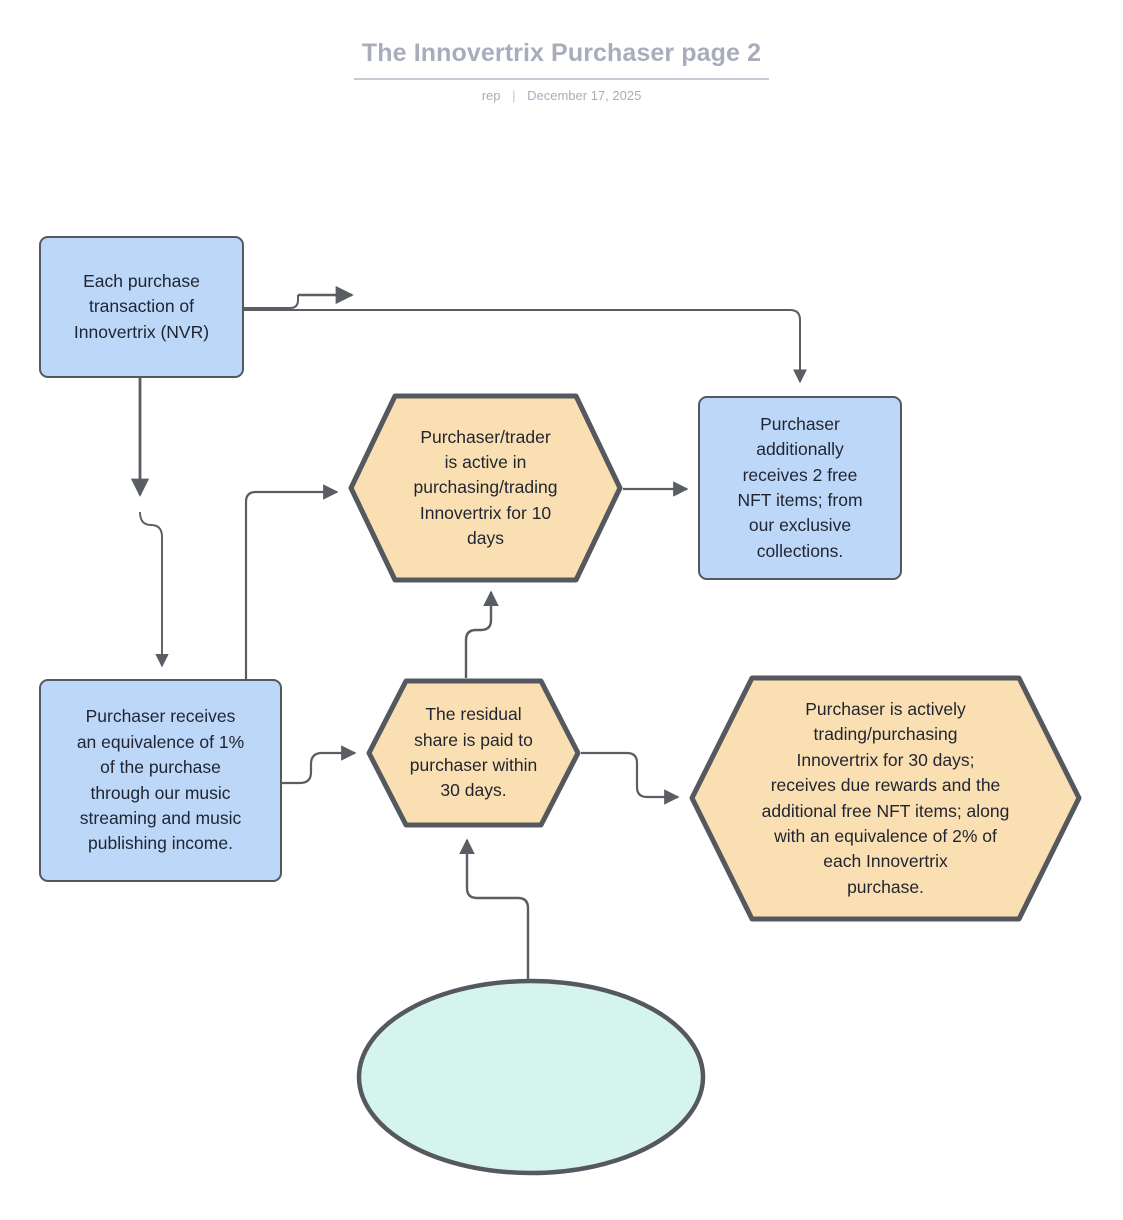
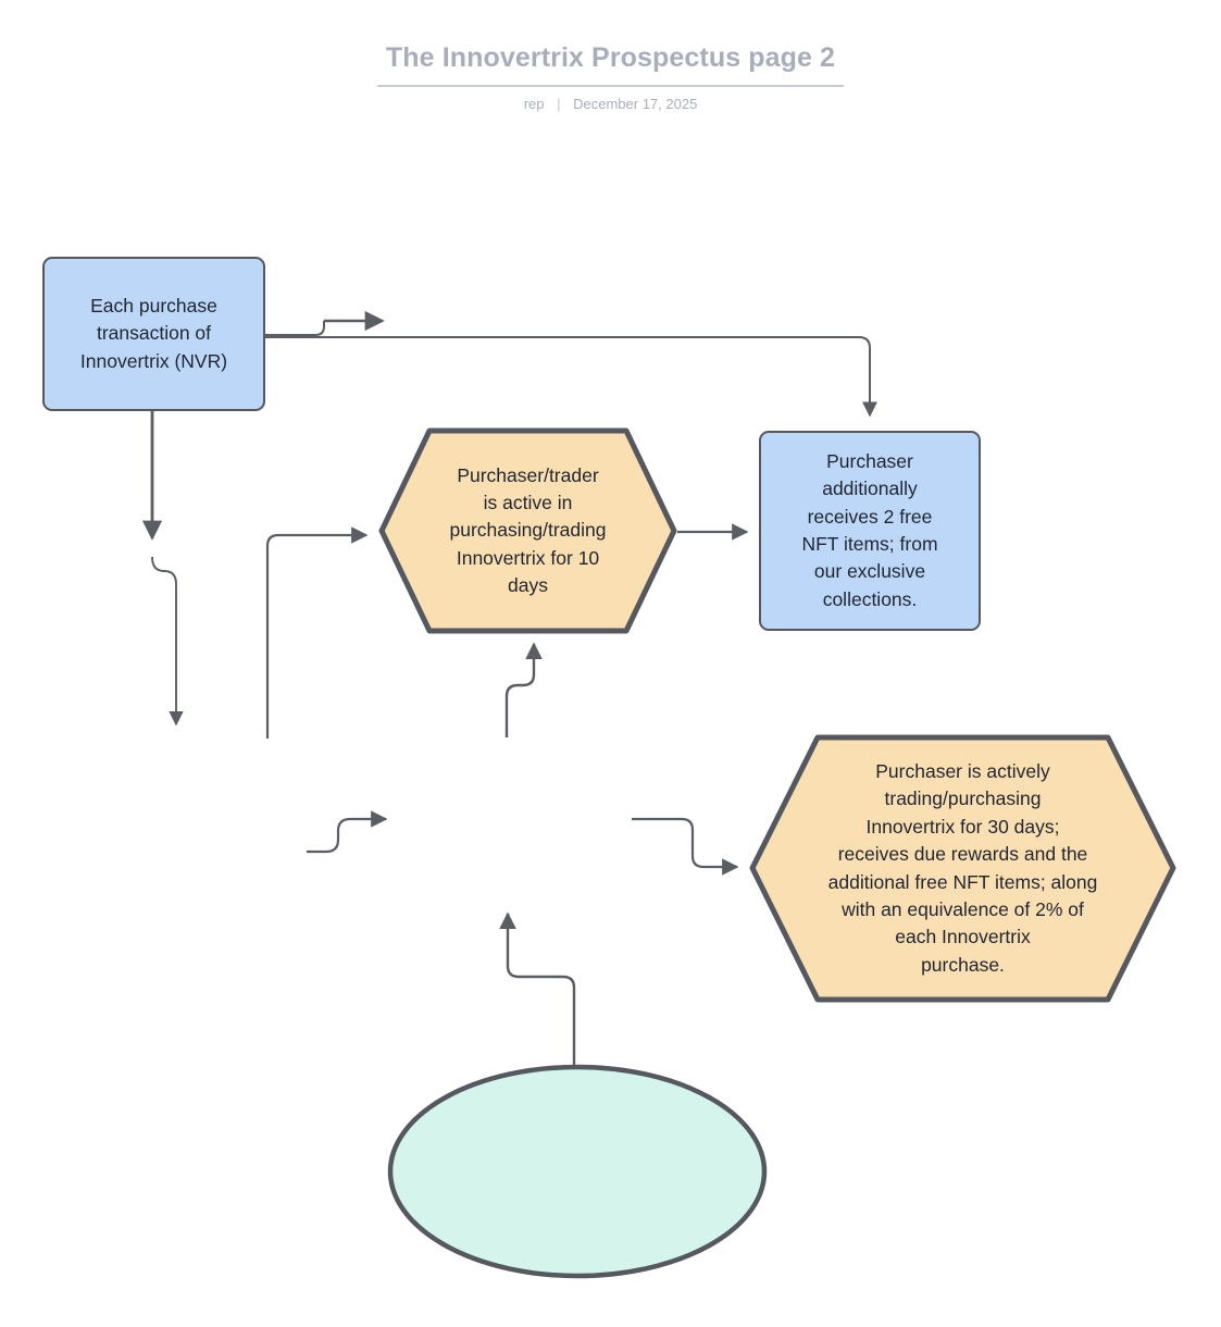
- The Innovertrix Purchaser page 2
+ The Innovertrix Prospectus page 2
  rep | December 17, 2025
  Each purchase
  transaction of
  Innovertrix (NVR)
  Purchaser/trader
  is active in
  purchasing/trading
  Innovertrix for 10
  days
  Purchaser
  additionally
  receives 2 free
  NFT items; from
  our exclusive
  collections.
- Purchaser receives
- an equivalence of 1%
- of the purchase
- through our music
- streaming and music
- publishing income.
- The residual
- share is paid to
- purchaser within
- 30 days.
  Purchaser is actively
  trading/purchasing
  Innovertrix for 30 days;
  receives due rewards and the
  additional free NFT items; along
  with an equivalence of 2% of
  each Innovertrix
  purchase.
